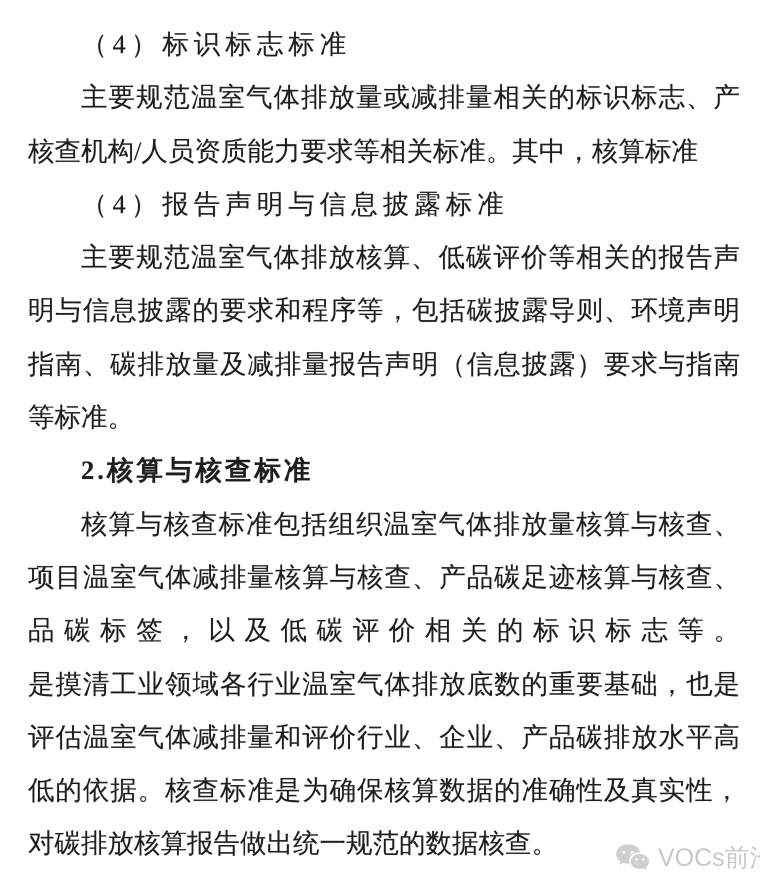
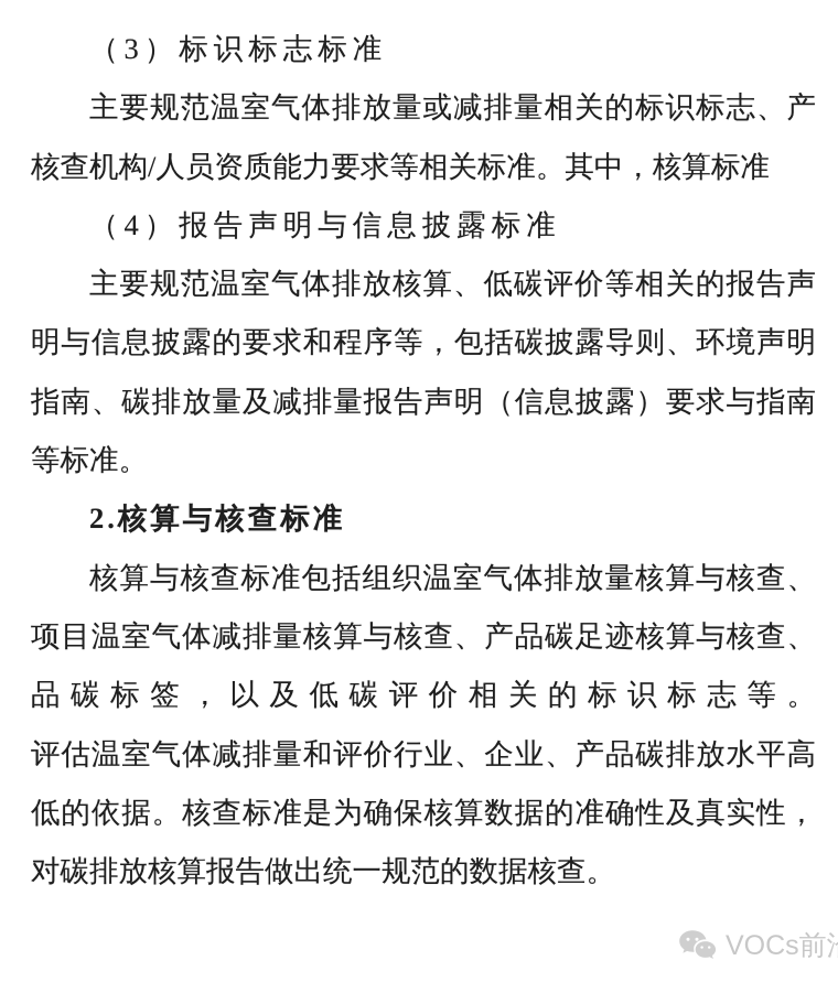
- （4）标识标志标准
+ （3）标识标志标准
  主要规范温室气体排放量或减排量相关的标识标志、产
  核查机构/人员资质能力要求等相关标准。其中，核算标准
  （4）报告声明与信息披露标准
  主要规范温室气体排放核算、低碳评价等相关的报告声
  明与信息披露的要求和程序等，包括碳披露导则、环境声明
  指南、碳排放量及减排量报告声明（信息披露）要求与指南
  等标准。
  2.核算与核查标准
  核算与核查标准包括组织温室气体排放量核算与核查、
  项目温室气体减排量核算与核查、产品碳足迹核算与核查、
  品碳标签，以及低碳评价相关的标识标志等。
- 是摸清工业领域各行业温室气体排放底数的重要基础，也是
  评估温室气体减排量和评价行业、企业、产品碳排放水平高
  低的依据。核查标准是为确保核算数据的准确性及真实性，
  对碳排放核算报告做出统一规范的数据核查。
  VOCs前
